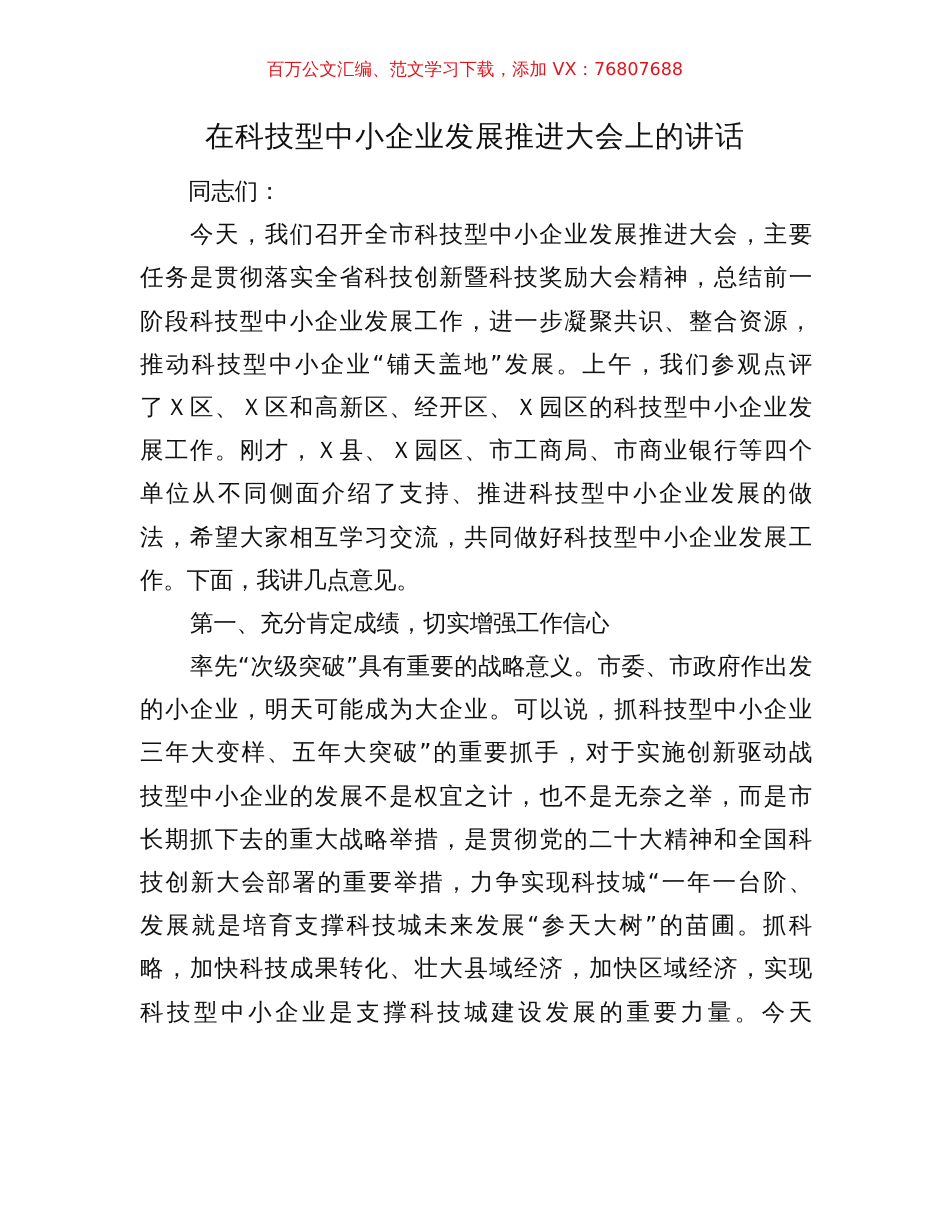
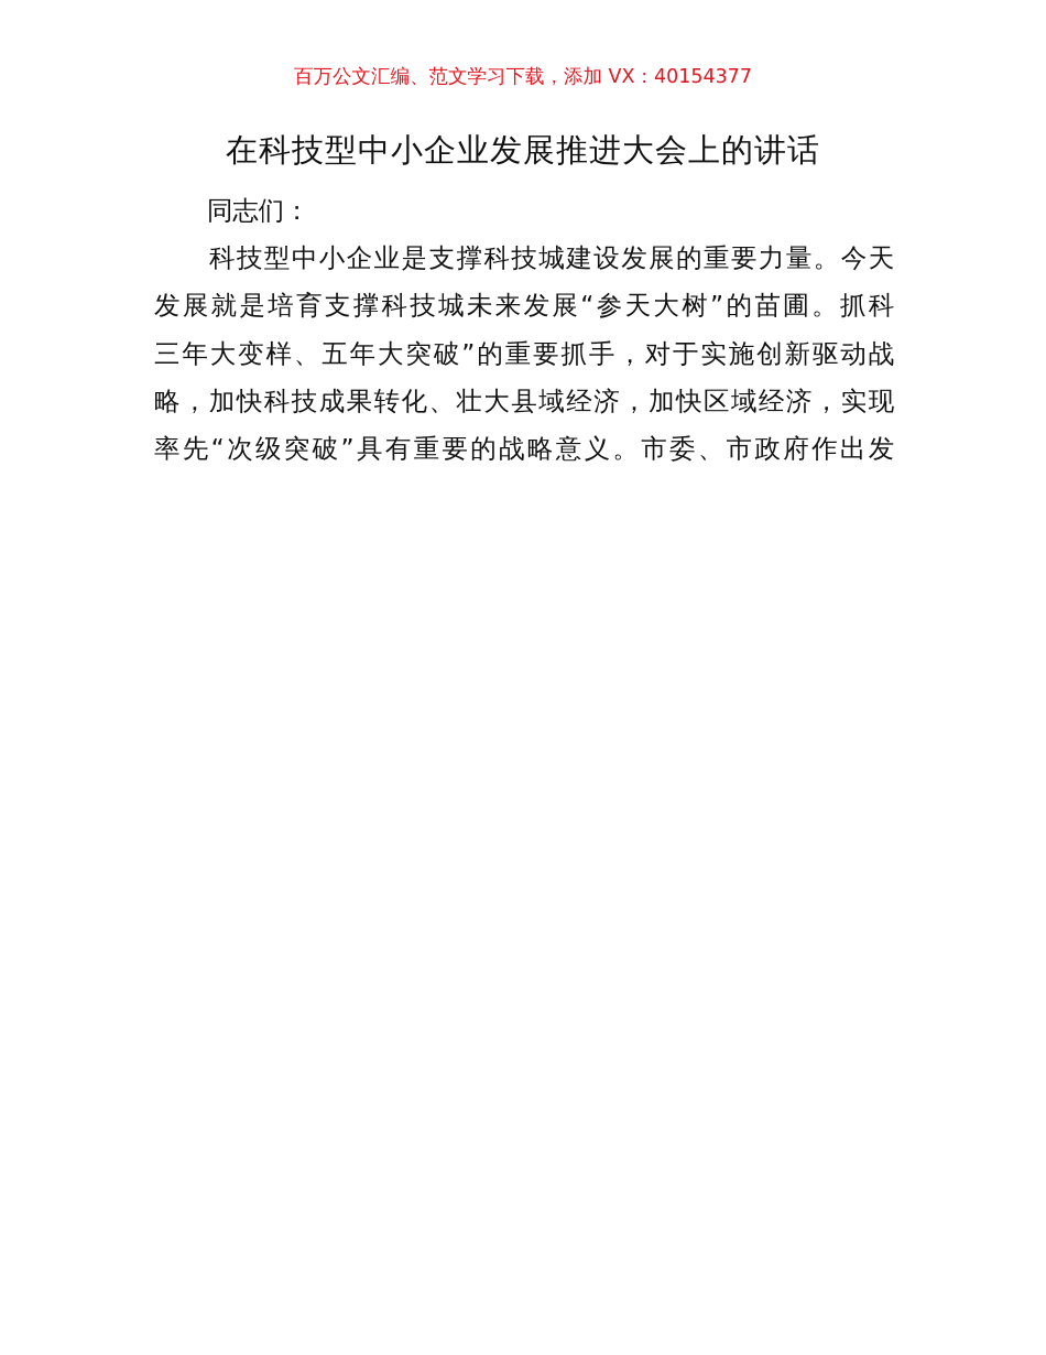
- 百万公文汇编、范文学习下载，添加 VX：76807688
+ 百万公文汇编、范文学习下载，添加 VX：40154377
  在科技型中小企业发展推进大会上的讲话
  同志们：
- 今天，我们召开全市科技型中小企业发展推进大会，主要
- 任务是贯彻落实全省科技创新暨科技奖励大会精神，总结前一
- 阶段科技型中小企业发展工作，进一步凝聚共识、整合资源，
- 推动科技型中小企业“铺天盖地”发展。上午，我们参观点评
- 了Ｘ区、Ｘ区和高新区、经开区、Ｘ园区的科技型中小企业发
- 展工作。刚才，Ｘ县、Ｘ园区、市工商局、市商业银行等四个
- 单位从不同侧面介绍了支持、推进科技型中小企业发展的做
- 法，希望大家相互学习交流，共同做好科技型中小企业发展工
- 作。下面，我讲几点意见。
- 第一、充分肯定成绩，切实增强工作信心
- 率先“次级突破”具有重要的战略意义。市委、市政府作出发
+ 科技型中小企业是支撑科技城建设发展的重要力量。今天
- 的小企业，明天可能成为大企业。可以说，抓科技型中小企业
- 三年大变样、五年大突破”的重要抓手，对于实施创新驱动战
+ 发展就是培育支撑科技城未来发展“参天大树”的苗圃。抓科
- 技型中小企业的发展不是权宜之计，也不是无奈之举，而是市
- 长期抓下去的重大战略举措，是贯彻党的二十大精神和全国科
- 技创新大会部署的重要举措，力争实现科技城“一年一台阶、
- 发展就是培育支撑科技城未来发展“参天大树”的苗圃。抓科
+ 三年大变样、五年大突破”的重要抓手，对于实施创新驱动战
  略，加快科技成果转化、壮大县域经济，加快区域经济，实现
- 科技型中小企业是支撑科技城建设发展的重要力量。今天
+ 率先“次级突破”具有重要的战略意义。市委、市政府作出发
